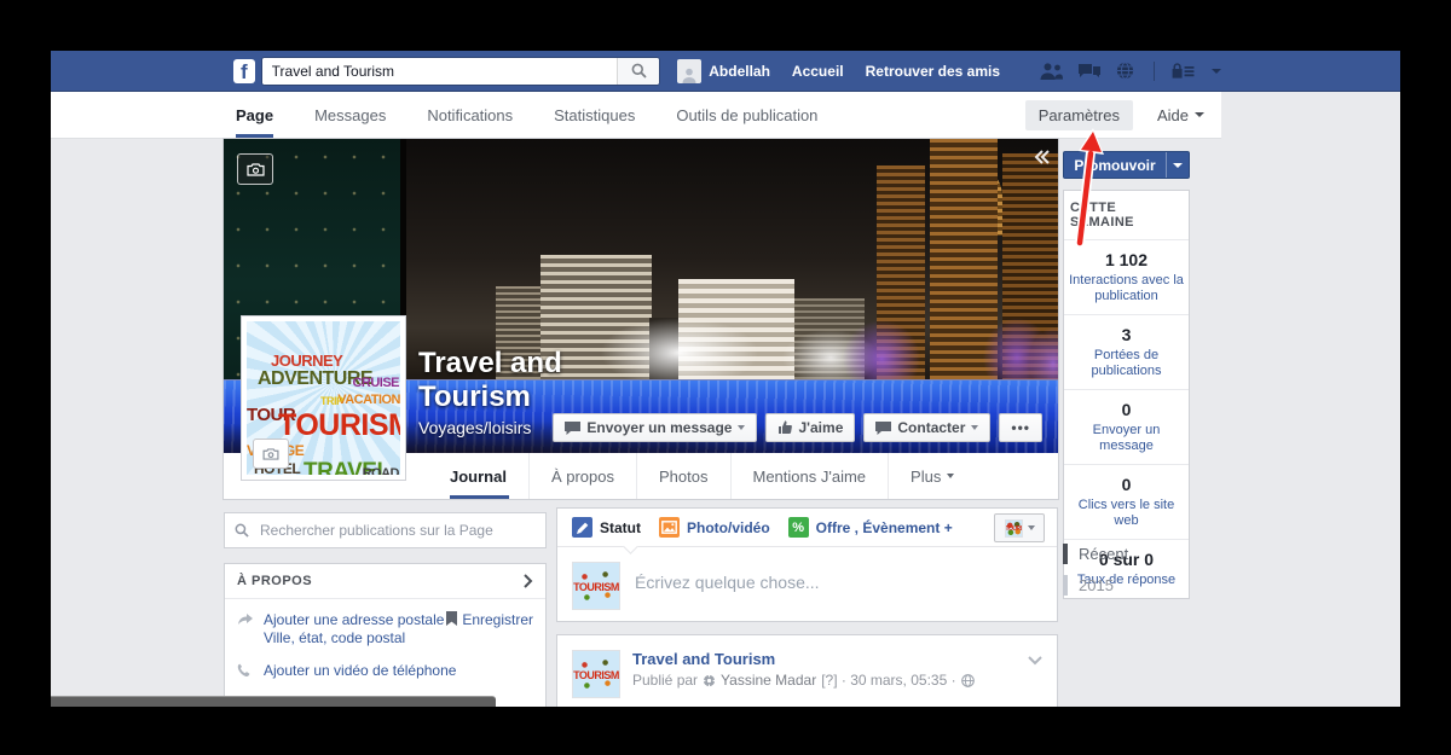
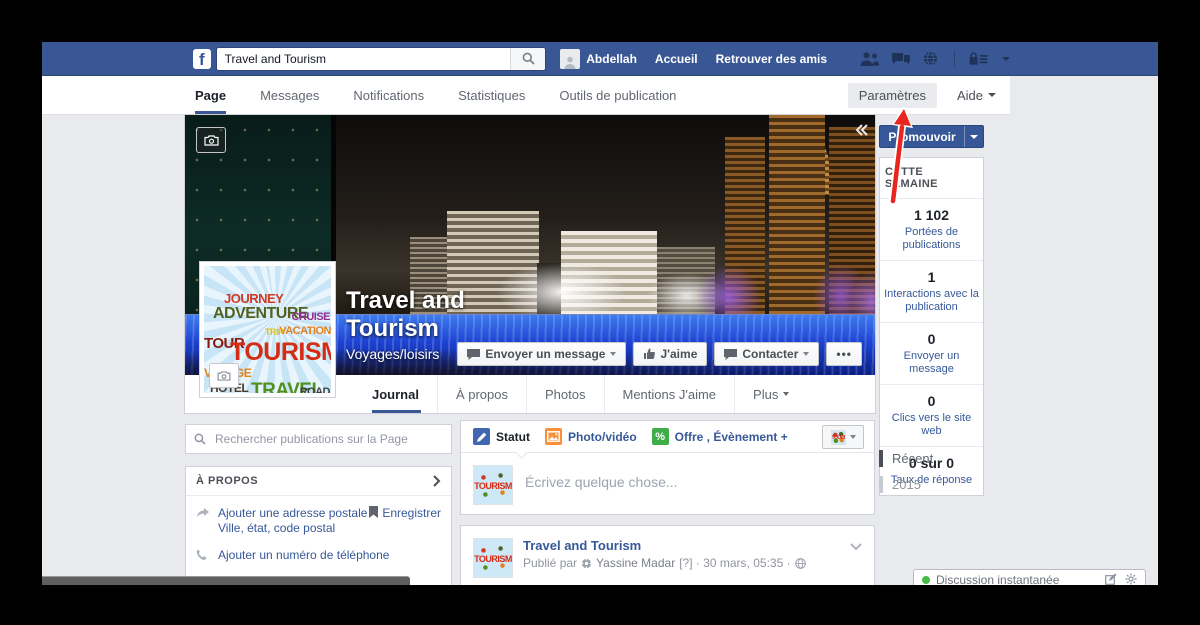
  f
  Travel and Tourism
  Abdellah
  Accueil
  Retrouver des amis
  Page
  Messages
  Notifications
  Statistiques
  Outils de publication
  Paramètres
  Aide
  Travel and
  Tourism
  Voyages/loisirs
  Envoyer un message
  J'aime
  Contacter
  •••
  Journal
  À propos
  Photos
  Mentions J'aime
  Plus
  JOURNEY
  ADVENTURE
  CRUISE
  VACATION
  TRIP
  TOUR
  TOURIS
  HOTEL
  TRAVEL
  ROAD
  Rechercher publications sur la Page
  À PROPOS
  Ajouter une adresse postale
  Ville, état, code postal
  Enregistrer
- Ajouter un vidéo de téléphone
+ Ajouter un numéro de téléphone
  Statut
  Photo/vidéo
  %
  Offre , Évènement +
  TOURISM
  Écrivez quelque chose...
  TOURISM
  Travel and Tourism
  Publié par
  Yassine Madar
  [?] · 30 mars, 05:35 ·
  Pmouvoir
  CTTE SMAINE
  1 102
- Interactions avec la publication
+ Portées de publications
- 3
+ 1
- Portées de publications
+ Interactions avec la publication
  0
  Envoyer un message
  0
  Clics vers le site web
  0 sur 0
  Taux de réponse
  Récent
  2015
+ Discussion instantanée
